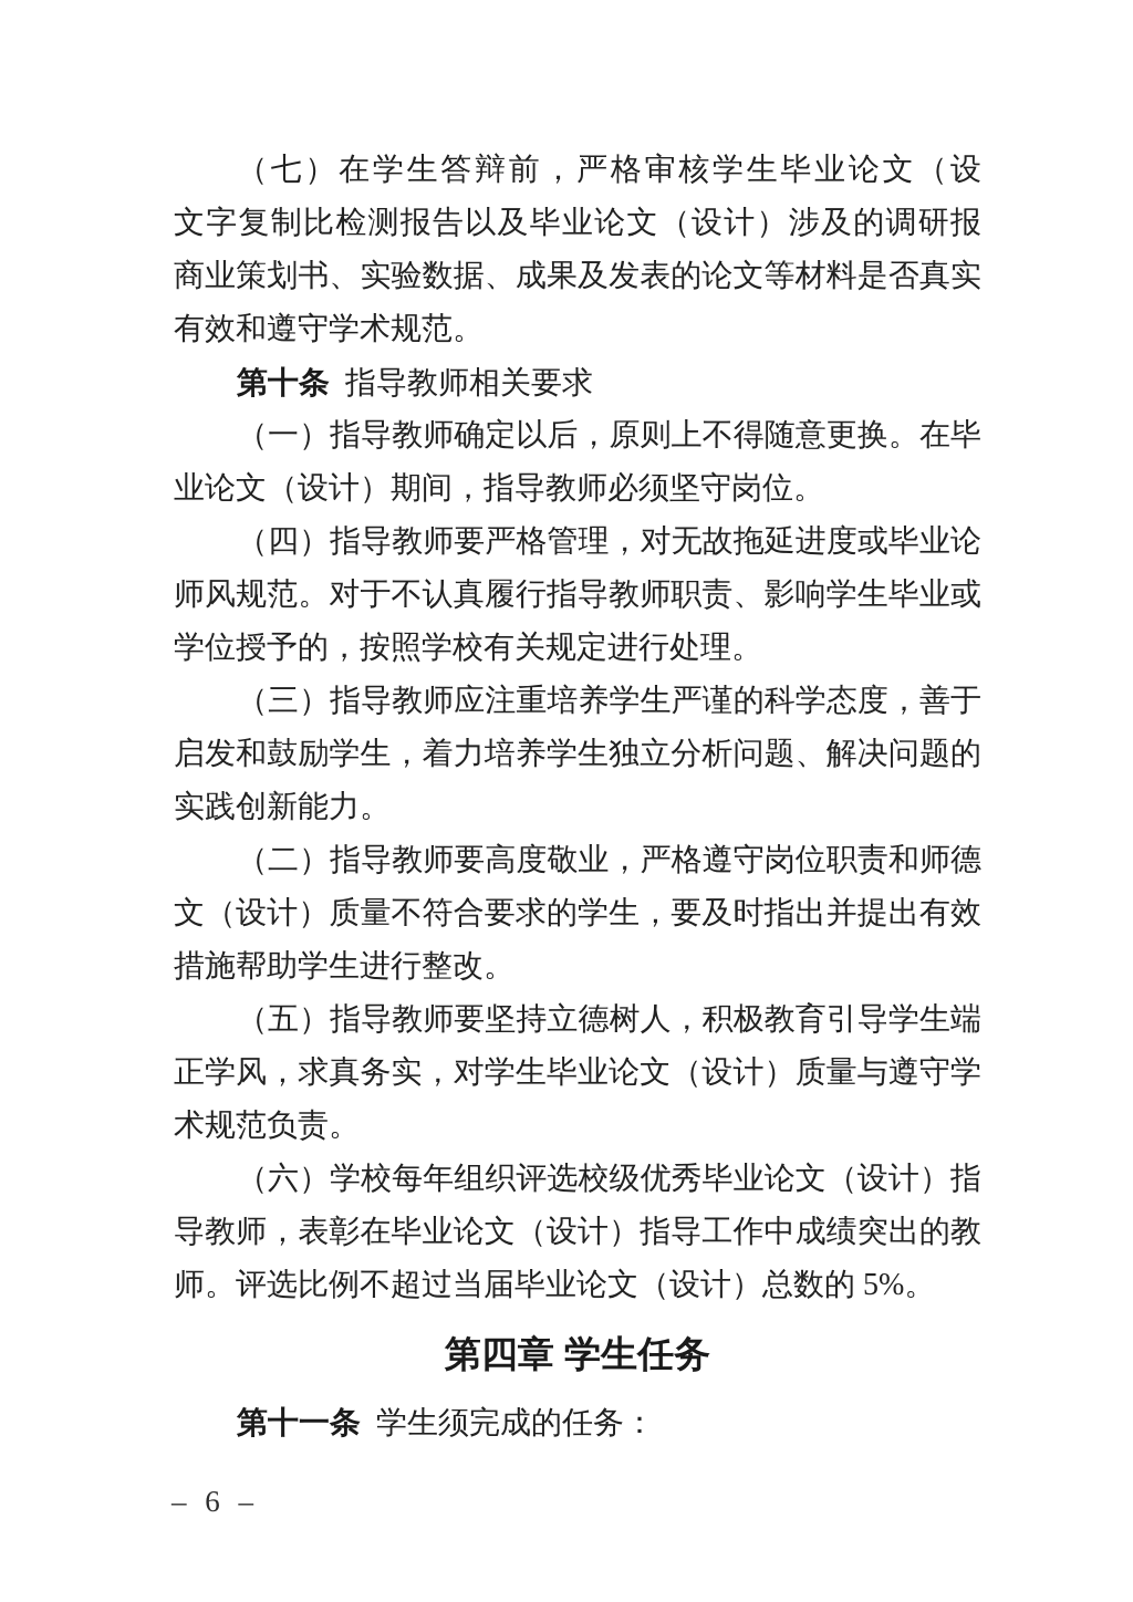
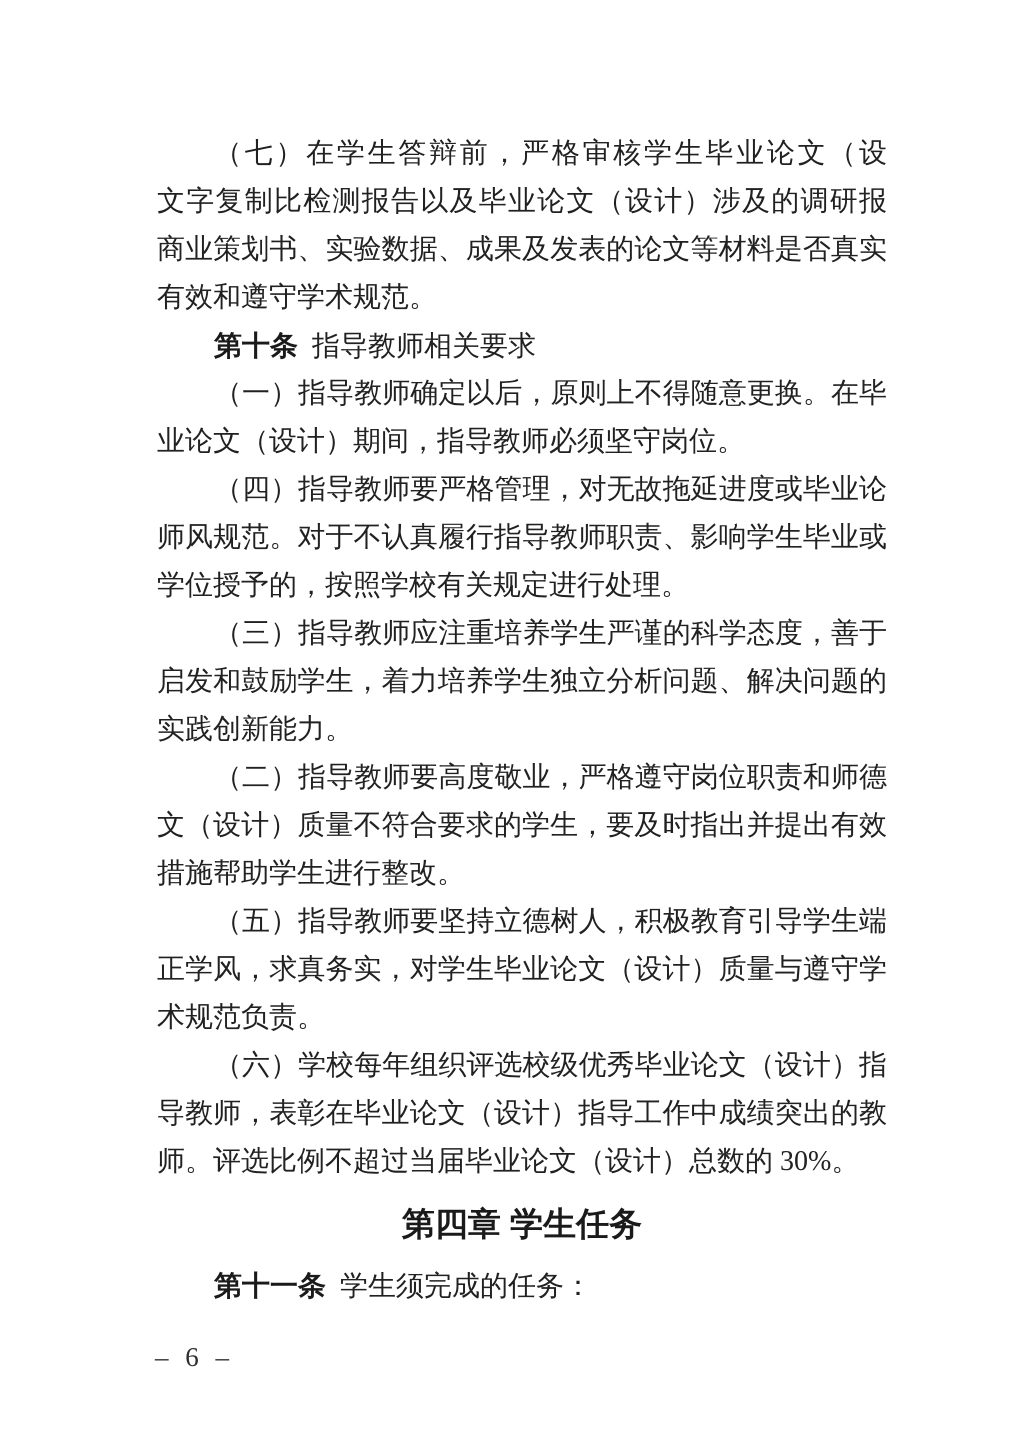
  （七）在学生答辩前，严格审核学生毕业论文（设
  文字复制比检测报告以及毕业论文（设计）涉及的调研报
  商业策划书、实验数据、成果及发表的论文等材料是否真实
  有效和遵守学术规范。
  第十条 指导教师相关要求
  （一）指导教师确定以后，原则上不得随意更换。在毕
  业论文（设计）期间，指导教师必须坚守岗位。
  （四）指导教师要严格管理，对无故拖延进度或毕业论
  师风规范。对于不认真履行指导教师职责、影响学生毕业或
  学位授予的，按照学校有关规定进行处理。
  （三）指导教师应注重培养学生严谨的科学态度，善于
  启发和鼓励学生，着力培养学生独立分析问题、解决问题的
  实践创新能力。
  （二）指导教师要高度敬业，严格遵守岗位职责和师德
  文（设计）质量不符合要求的学生，要及时指出并提出有效
  措施帮助学生进行整改。
  （五）指导教师要坚持立德树人，积极教育引导学生端
  正学风，求真务实，对学生毕业论文（设计）质量与遵守学
  术规范负责。
  （六）学校每年组织评选校级优秀毕业论文（设计）指
  导教师，表彰在毕业论文（设计）指导工作中成绩突出的教
- 师。评选比例不超过当届毕业论文（设计）总数的 5%。
+ 师。评选比例不超过当届毕业论文（设计）总数的 30%。
  第四章 学生任务
  第十一条 学生须完成的任务：
  – 6 –
